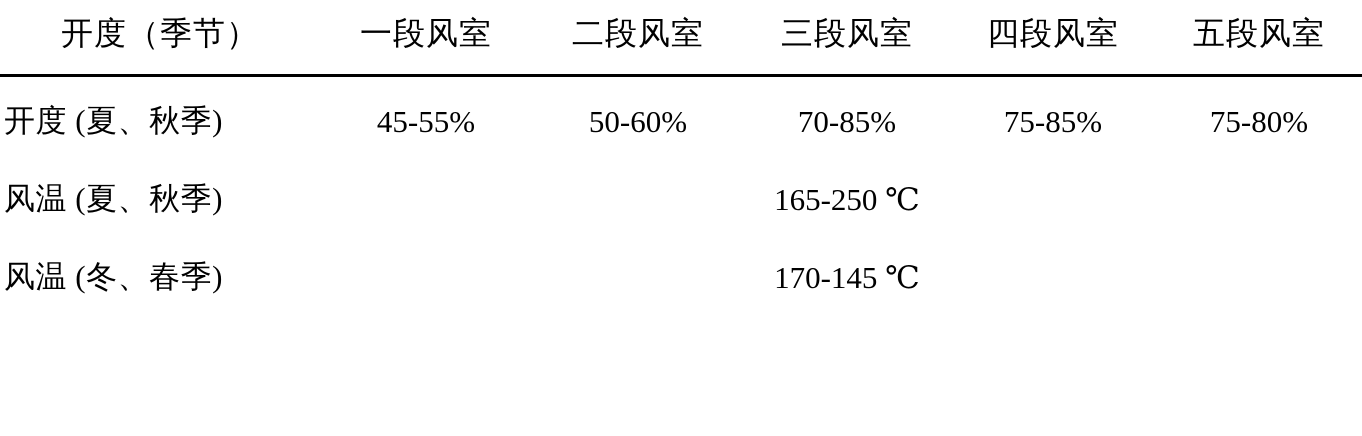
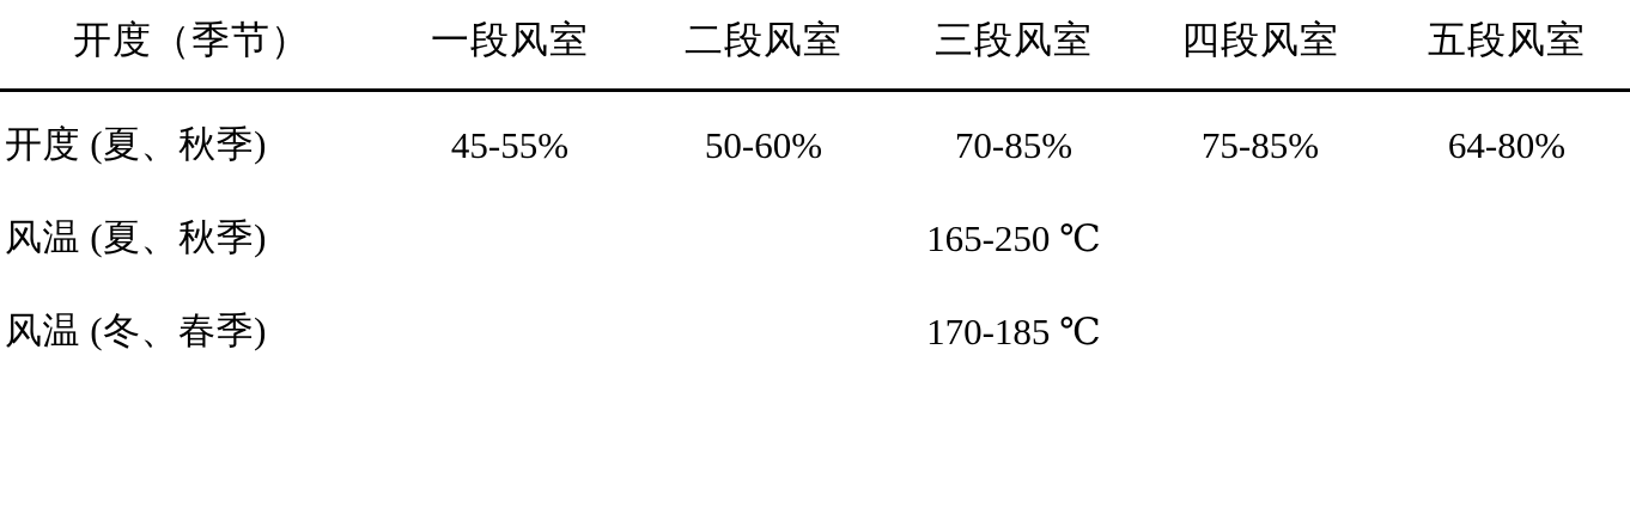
  开度（季节）	一段风室	二段风室	三段风室	四段风室	五段风室
- 开度 (夏、秋季)	45-55%	50-60%	70-85%	75-85%	75-80%
+ 开度 (夏、秋季)	45-55%	50-60%	70-85%	75-85%	64-80%
  风温 (夏、秋季)			165-250 ℃
- 风温 (冬、春季)			170-145 ℃
+ 风温 (冬、春季)			170-185 ℃
